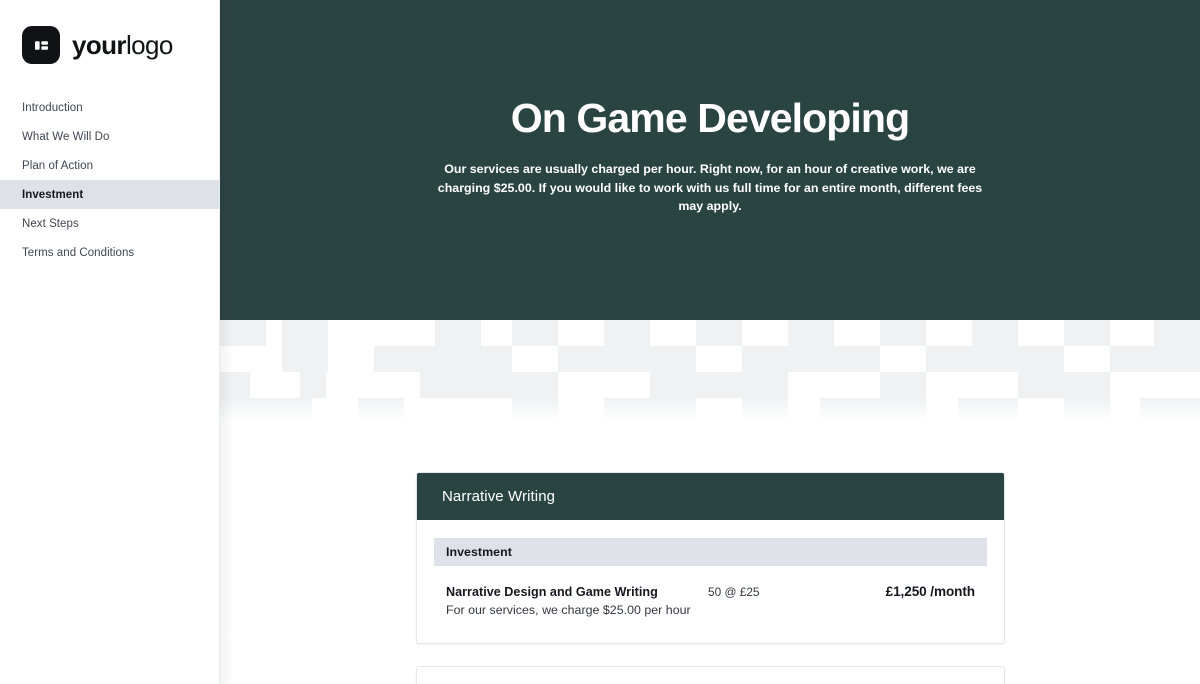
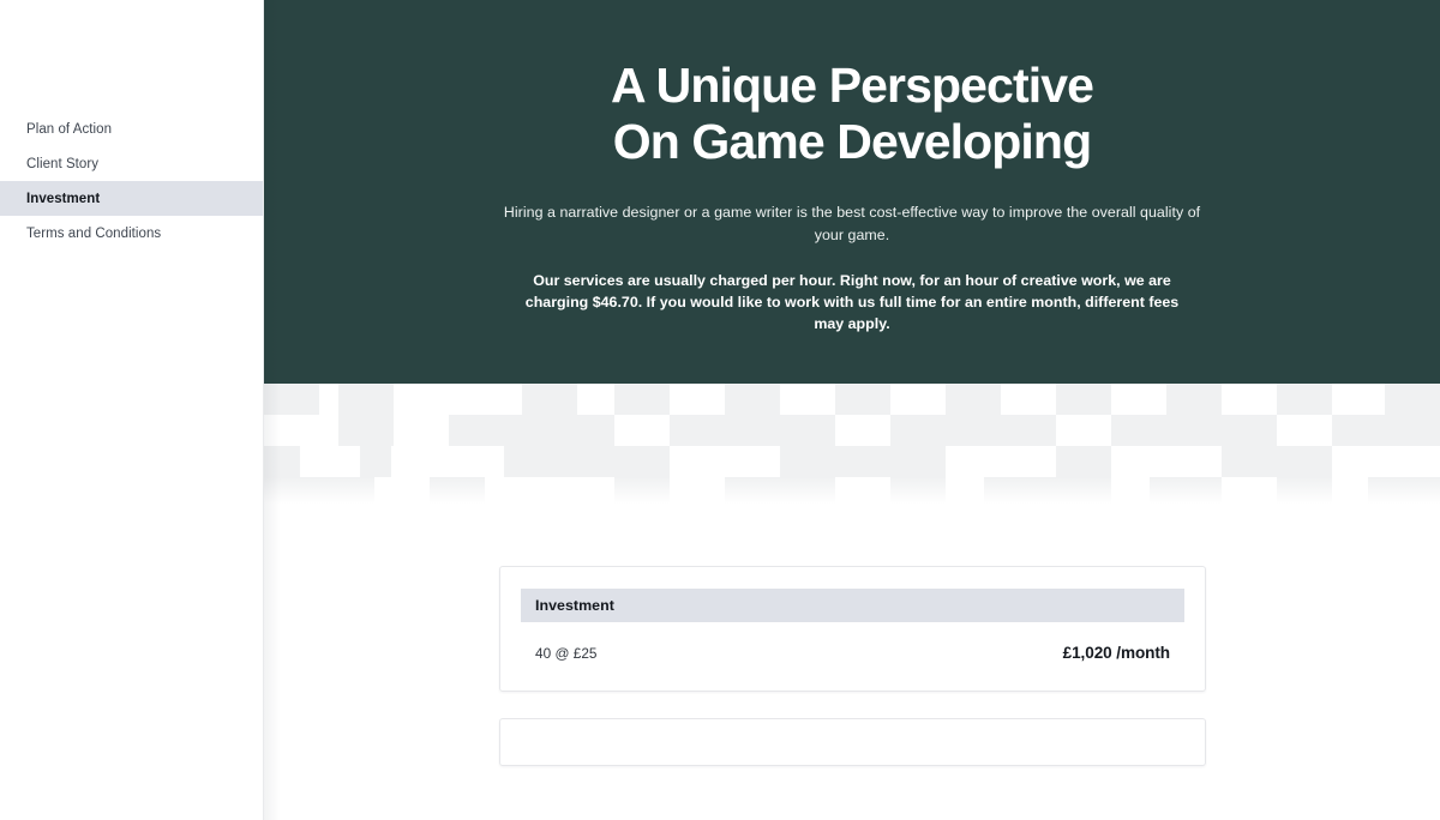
- yourlogo
- Introduction
- What We Will Do
  Plan of Action
+ Client Story
  Investment
- Next Steps
  Terms and Conditions
+ A Unique Perspective
  On Game Developing
+ Hiring a narrative designer or a game writer is the best cost-effective way to improve the overall quality of your game.
- Our services are usually charged per hour. Right now, for an hour of creative work, we are charging $25.00. If you would like to work with us full time for an entire month, different fees may apply.
+ Our services are usually charged per hour. Right now, for an hour of creative work, we are charging $46.70. If you would like to work with us full time for an entire month, different fees may apply.
- Narrative Writing
  Investment
- Narrative Design and Game Writing
- For our services, we charge $25.00 per hour
- 50 @ £25
+ 40 @ £25
- £1,250 /month
+ £1,020 /month
